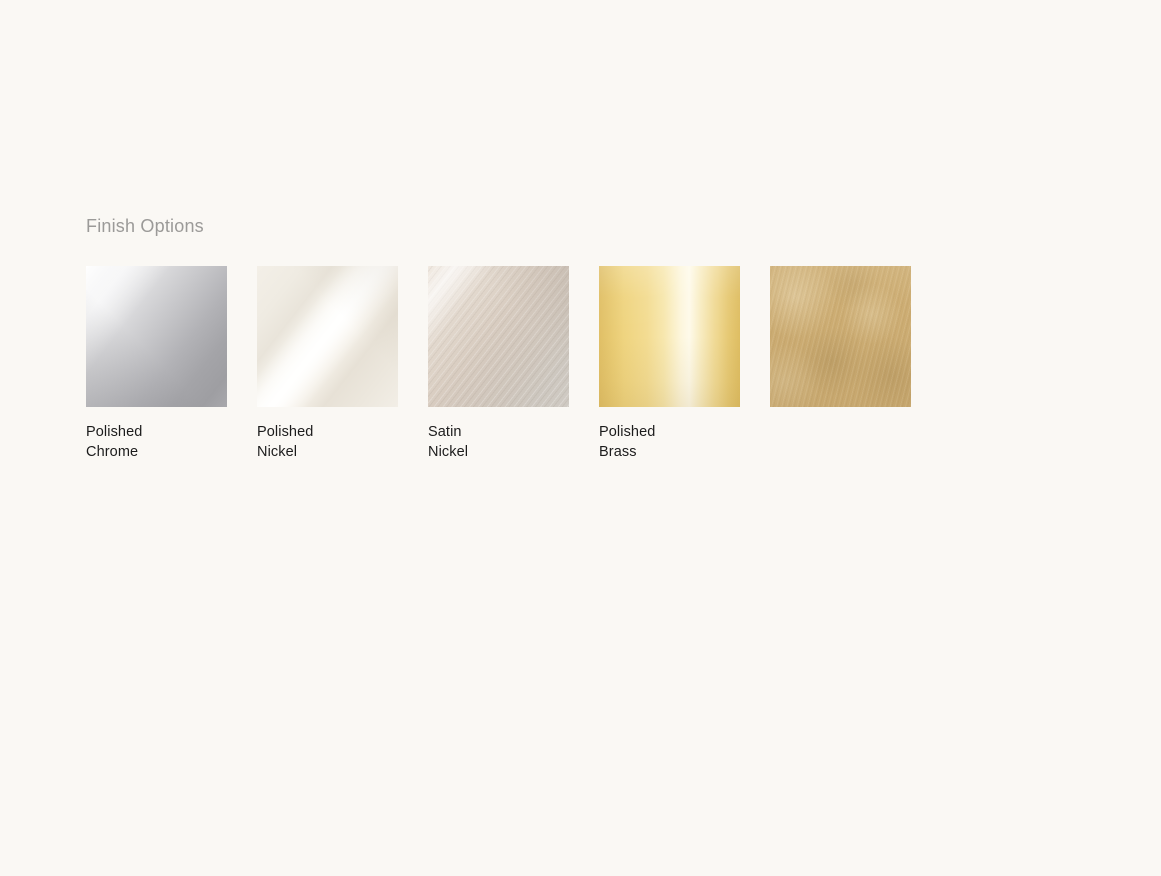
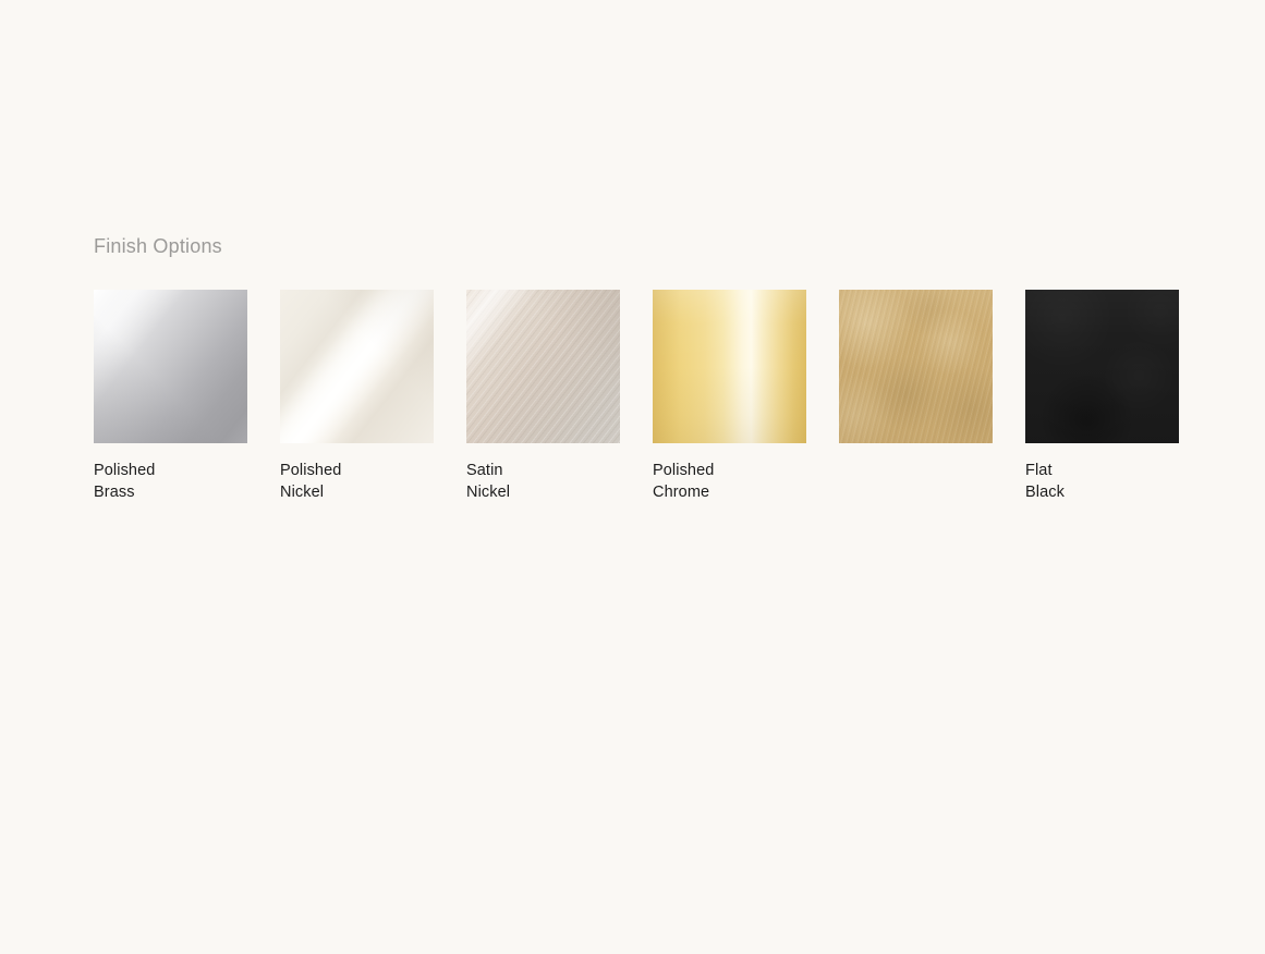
  Finish Options
  Polished
- Chrome
+ Brass
  Polished
  Nickel
  Satin
  Nickel
  Polished
- Brass
+ Chrome
+ Flat
+ Black
